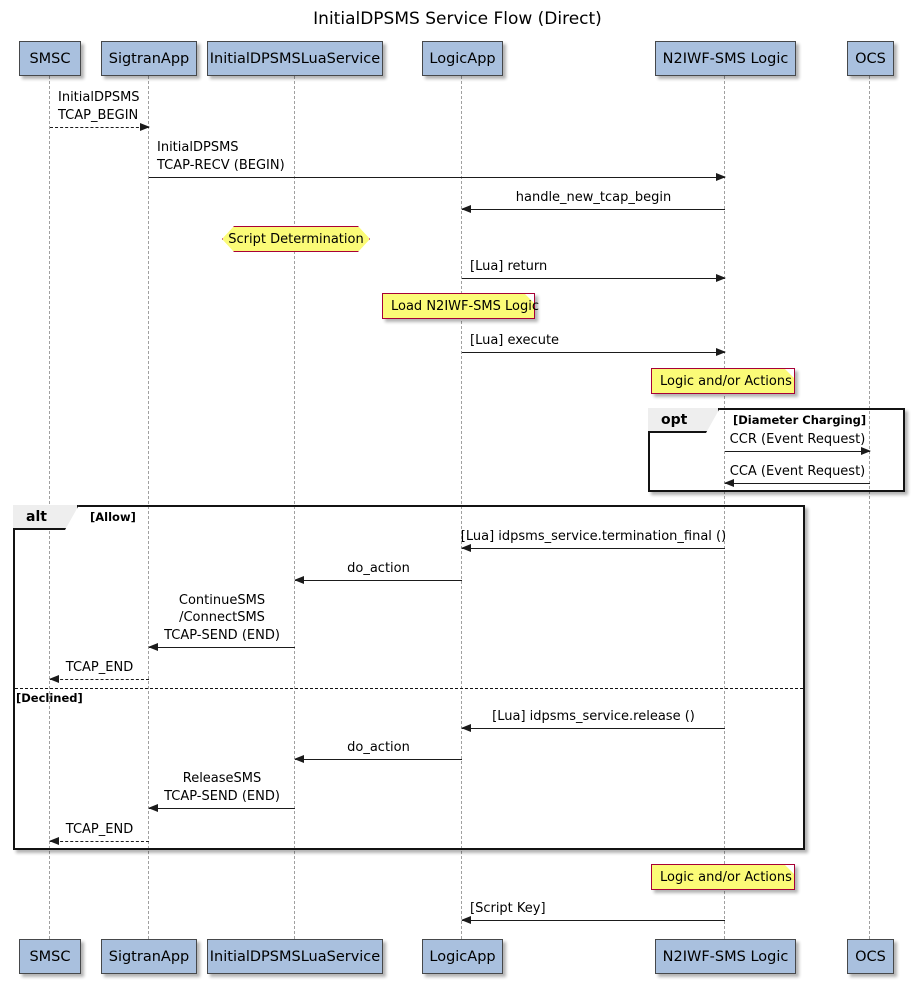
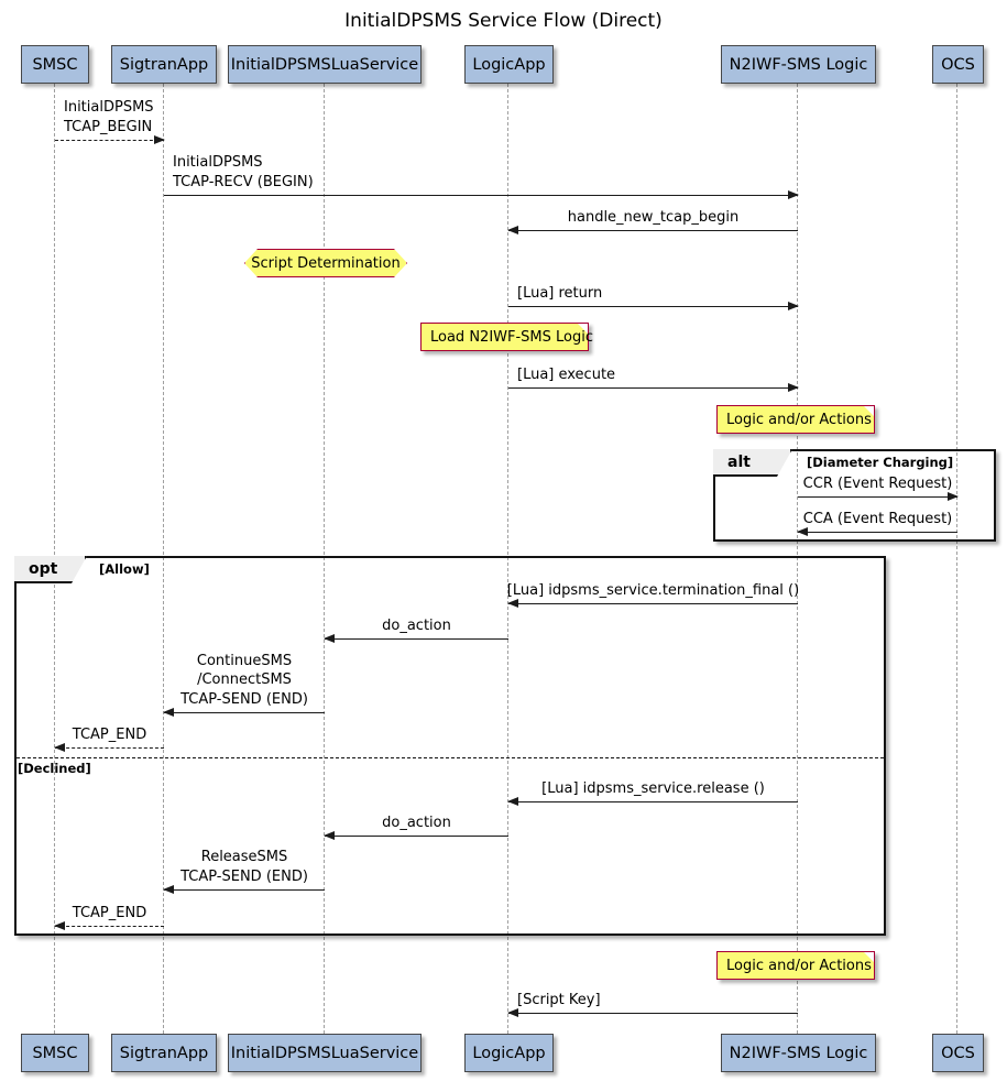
  InitialDPSMS Service Flow (Direct)
  SMSC
  SigtranApp
  InitialDPSMSLuaService
  LogicApp
  N2IWF-SMS Logic
  OCS
- opt
+ alt
  [Diameter Charging]
- alt
+ opt
  [Allow]
  [Declined]
  InitialDPSMS
  TCAP_BEGIN
  InitialDPSMS
  TCAP-RECV (BEGIN)
  handle_new_tcap_begin
  [Lua] return
  [Lua] execute
  CCR (Event Request)
  CCA (Event Request)
  [Lua] idpsms_service.termination_final ()
  do_action
  ContinueSMS
  /ConnectSMS
  TCAP-SEND (END)
  TCAP_END
  [Lua] idpsms_service.release ()
  do_action
  ReleaseSMS
  TCAP-SEND (END)
  TCAP_END
  [Script Key]
  Script Determination
  Load N2IWF-SMS Logic
  Logic and/or Actions
  Logic and/or Actions
  SMSC
  SigtranApp
  InitialDPSMSLuaService
  LogicApp
  N2IWF-SMS Logic
  OCS
